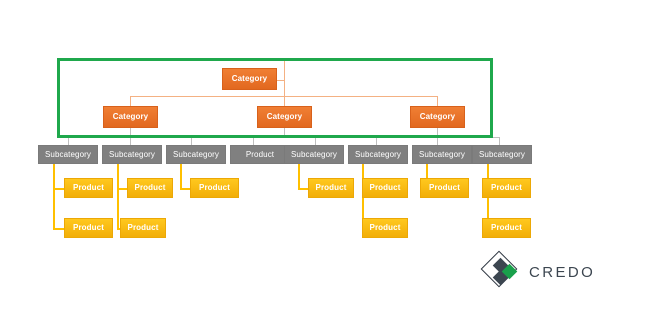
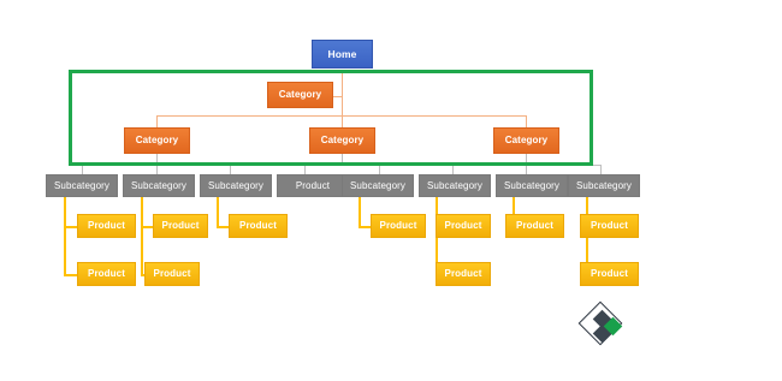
+ Home
  Category
  Category
  Category
  Category
  Subcategory
  Subcategory
  Subcategory
  Product
  Subcategory
  Subcategory
  Subcategory
  Subcategory
  Product
  Product
  Product
  Product
  Product
  Product
  Product
  Product
  Product
  Product
  Product
- CREDO
